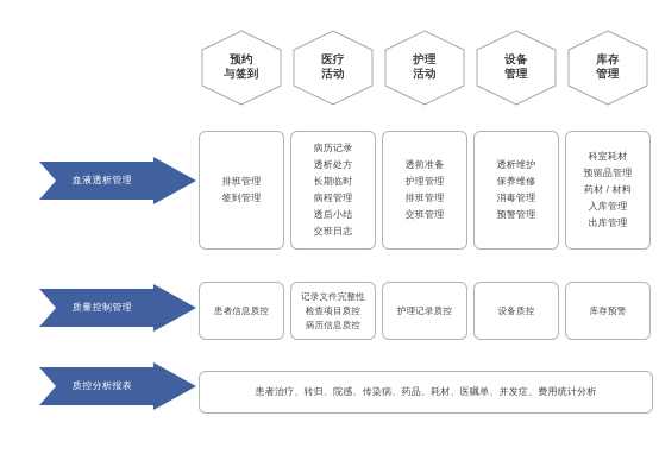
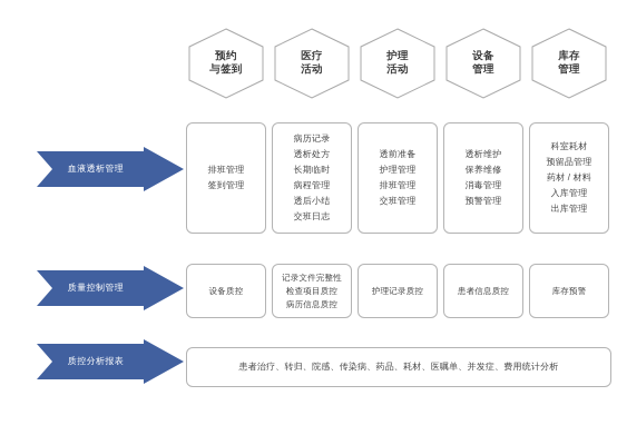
  预约
  与签到
  医疗
  活动
  护理
  活动
  设备
  管理
  库存
  管理
  血液透析管理
  排班管理
  签到管理
  病历记录
  透析处方
  长期临时
  病程管理
  透后小结
  交班日志
  透前准备
  护理管理
  排班管理
  交班管理
  透析维护
  保养维修
  消毒管理
  预警管理
  科室耗材
  预留品管理
  药材 / 材料
  入库管理
  出库管理
  质量控制管理
- 患者信息质控
+ 设备质控
  记录文件完整性
  检查项目质控
  病历信息质控
  护理记录质控
- 设备质控
+ 患者信息质控
  库存预警
  质控分析报表
  患者治疗、转归、院感、传染病、药品、耗材、医嘱单、并发症、费用统计分析
